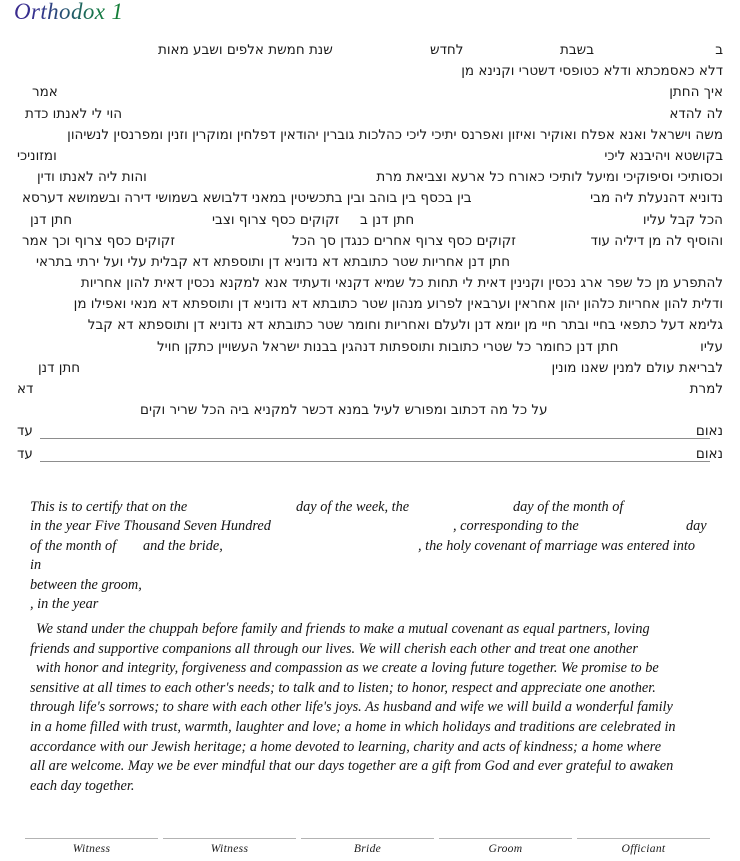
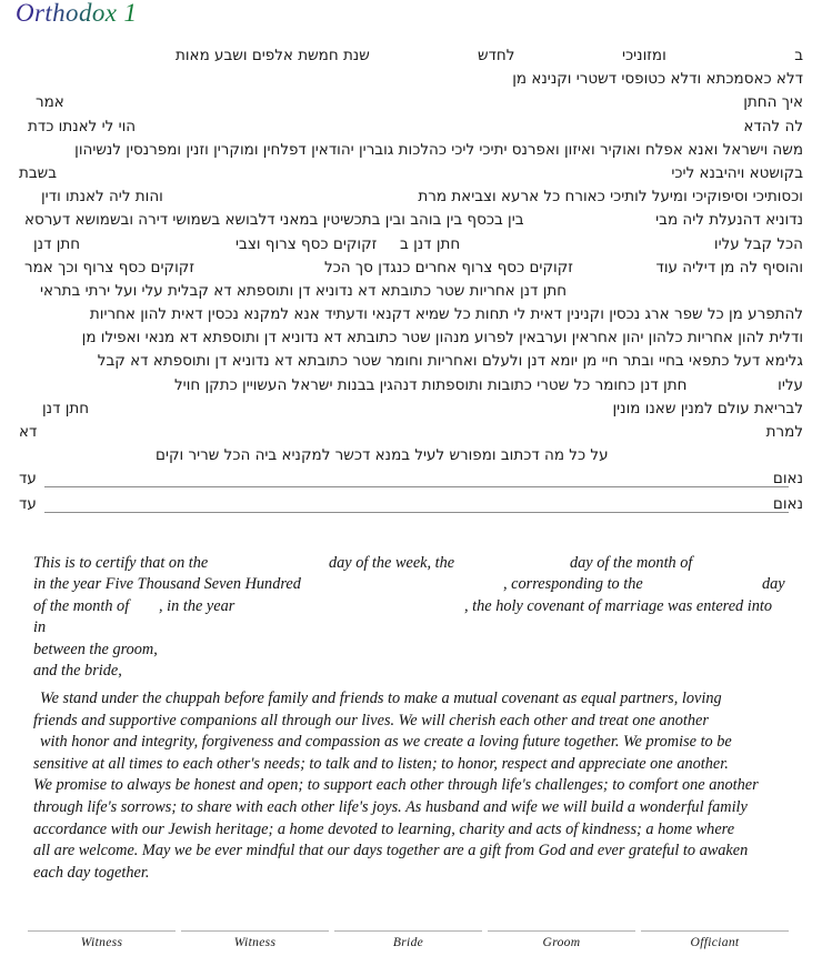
  Orthodox 1
  ב
- בשבת
+ ומזוניכי
  לחדש
  שנת חמשת אלפים ושבע מאות
  דלא כאסמכתא ודלא כטופסי דשטרי וקנינא מן
  איך החתן
  אמר
  לה להדא
  הוי לי לאנתו כדת
  משה וישראל ואנא אפלח ואוקיר ואיזון ואפרנס יתיכי ליכי כהלכות גוברין יהודאין דפלחין ומוקרין וזנין ומפרנסין לנשיהון
  בקושטא ויהיבנא ליכי
- ומזוניכי
+ בשבת
  וכסותיכי וסיפוקיכי ומיעל לותיכי כאורח כל ארעא וצביאת מרת
  והות ליה לאנתו ודין
  נדוניא דהנעלת ליה מבי
  בין בכסף בין בוהב ובין בתכשיטין במאני דלבושא בשמושי דירה ובשמושא דערסא
  הכל קבל עליו
  חתן דנן ב
  זקוקים כסף צרוף וצבי
  חתן דנן
  והוסיף לה מן דיליה עוד
  זקוקים כסף צרוף אחרים כנגדן סך הכל
  זקוקים כסף צרוף וכך אמר
  חתן דנן אחריות שטר כתובתא דא נדוניא דן ותוספתא דא קבלית עלי ועל ירתי בתראי
  להתפרע מן כל שפר ארג נכסין וקנינין דאית לי תחות כל שמיא דקנאי ודעתיד אנא למקנא נכסין דאית להון אחריות
  ודלית להון אחריות כלהון יהון אחראין וערבאין לפרוע מנהון שטר כתובתא דא נדוניא דן ותוספתא דא מנאי ואפילו מן
  גלימא דעל כתפאי בחיי ובתר חיי מן יומא דנן ולעלם ואחריות וחומר שטר כתובתא דא נדוניא דן ותוספתא דא קבל
  עליו
  חתן דנן כחומר כל שטרי כתובות ותוספתות דנהגין בבנות ישראל העשויין כתקן חויל
  לבריאת עולם למנין שאנו מונין
  חתן דנן
  למרת
  דא
  על כל מה דכתוב ומפורש לעיל במנא דכשר למקניא ביה הכל שריר וקים
  נאום
  עד
  נאום
  עד
  This is to certify that on the
  day of the week, the
  day of the month of
  in the year Five Thousand Seven Hundred
  , corresponding to the
  day
  of the month of
- and the bride,
+ , in the year
  , the holy covenant of marriage was entered into
  in
  between the groom,
- , in the year
+ and the bride,
  We stand under the chuppah before family and friends to make a mutual covenant as equal partners, loving
  friends and supportive companions all through our lives. We will cherish each other and treat one another
  with honor and integrity, forgiveness and compassion as we create a loving future together. We promise to be
  sensitive at all times to each other's needs; to talk and to listen; to honor, respect and appreciate one another.
+ We promise to always be honest and open; to support each other through life's challenges; to comfort one another
  through life's sorrows; to share with each other life's joys. As husband and wife we will build a wonderful family
- in a home filled with trust, warmth, laughter and love; a home in which holidays and traditions are celebrated in
  accordance with our Jewish heritage; a home devoted to learning, charity and acts of kindness; a home where
  all are welcome. May we be ever mindful that our days together are a gift from God and ever grateful to awaken
  each day together.
  Witness
  Witness
  Bride
  Groom
  Officiant
